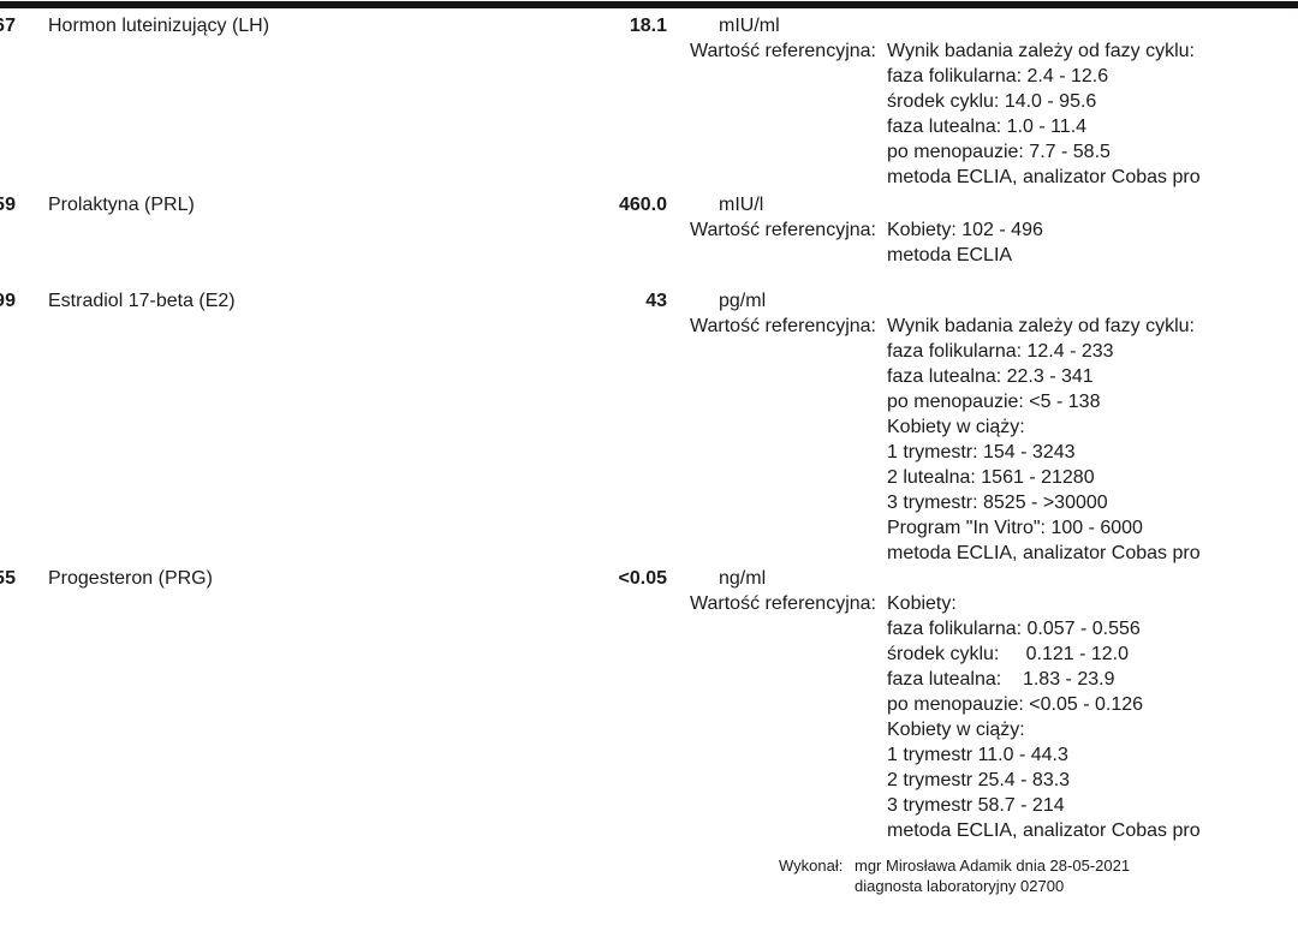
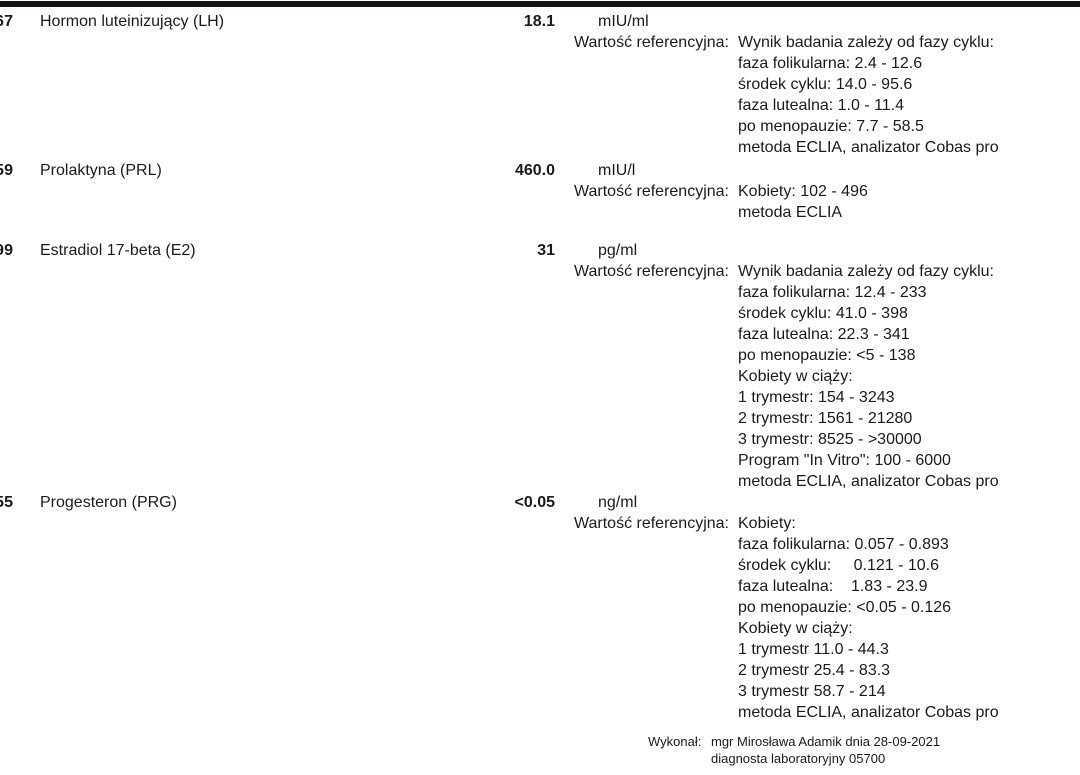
  Hormon luteinizujący (LH)
  18.1
  mIU/ml
  Wartość referencyjna:
  Wynik badania zależy od fazy cyklu:
  faza folikularna: 2.4 - 12.6
  środek cyklu: 14.0 - 95.6
  faza lutealna: 1.0 - 11.4
  po menopauzie: 7.7 - 58.5
  metoda ECLIA, analizator Cobas pro
  Prolaktyna (PRL)
  460.0
  mIU/l
  Wartość referencyjna:
  Kobiety: 102 - 496
  metoda ECLIA
  Estradiol 17-beta (E2)
- 43
+ 31
  pg/ml
  Wartość referencyjna:
  Wynik badania zależy od fazy cyklu:
  faza folikularna: 12.4 - 233
+ środek cyklu: 41.0 - 398
  faza lutealna: 22.3 - 341
  po menopauzie: <5 - 138
  Kobiety w ciąży:
  1 trymestr: 154 - 3243
- 2 lutealna: 1561 - 21280
+ 2 trymestr: 1561 - 21280
  3 trymestr: 8525 - >30000
  Program "In Vitro": 100 - 6000
  metoda ECLIA, analizator Cobas pro
  Progesteron (PRG)
  <0.05
  ng/ml
  Wartość referencyjna:
  Kobiety:
- faza folikularna: 0.057 - 0.556
+ faza folikularna: 0.057 - 0.893
- środek cyklu: 0.121 - 12.0
+ środek cyklu: 0.121 - 10.6
  faza lutealna: 1.83 - 23.9
  po menopauzie: <0.05 - 0.126
  Kobiety w ciąży:
  1 trymestr 11.0 - 44.3
  2 trymestr 25.4 - 83.3
  3 trymestr 58.7 - 214
  metoda ECLIA, analizator Cobas pro
  Wykonał:
- mgr Mirosława Adamik dnia 28-05-2021
+ mgr Mirosława Adamik dnia 28-09-2021
- diagnosta laboratoryjny 02700
+ diagnosta laboratoryjny 05700
